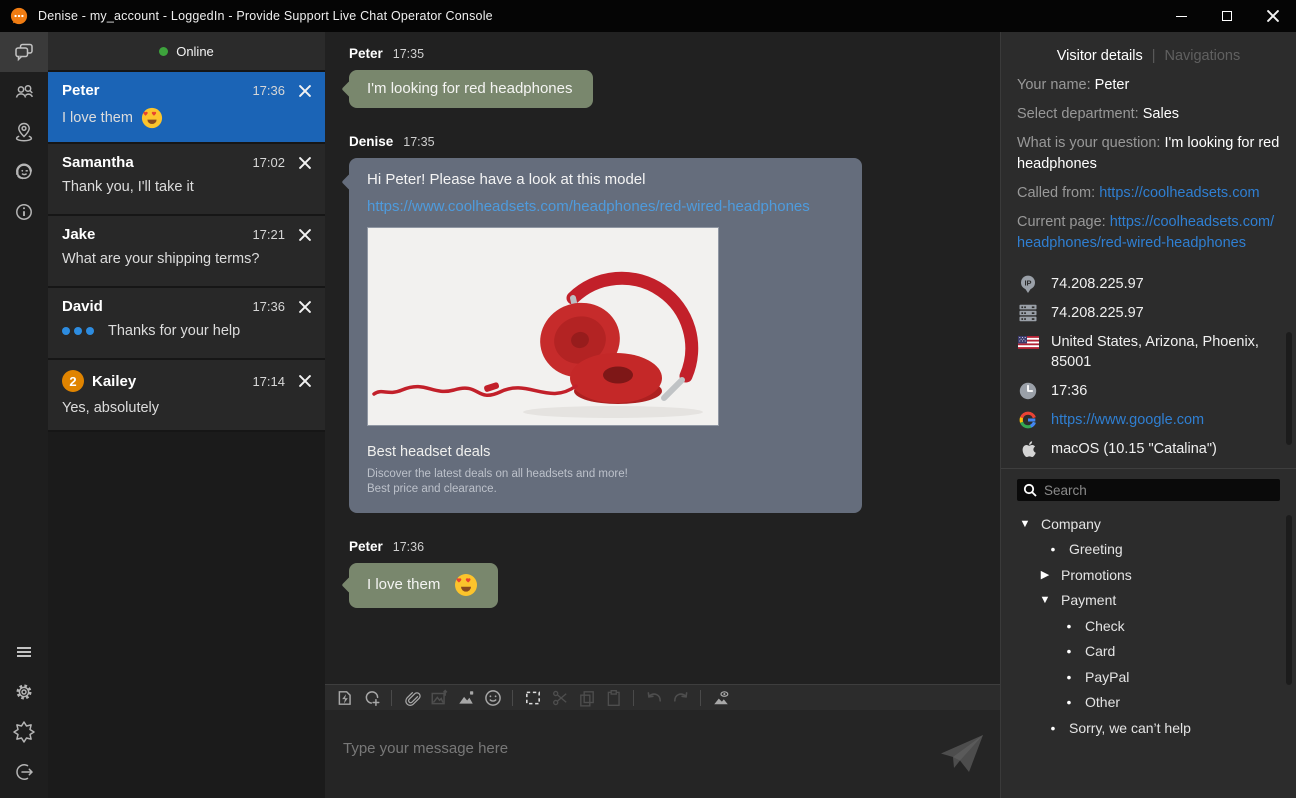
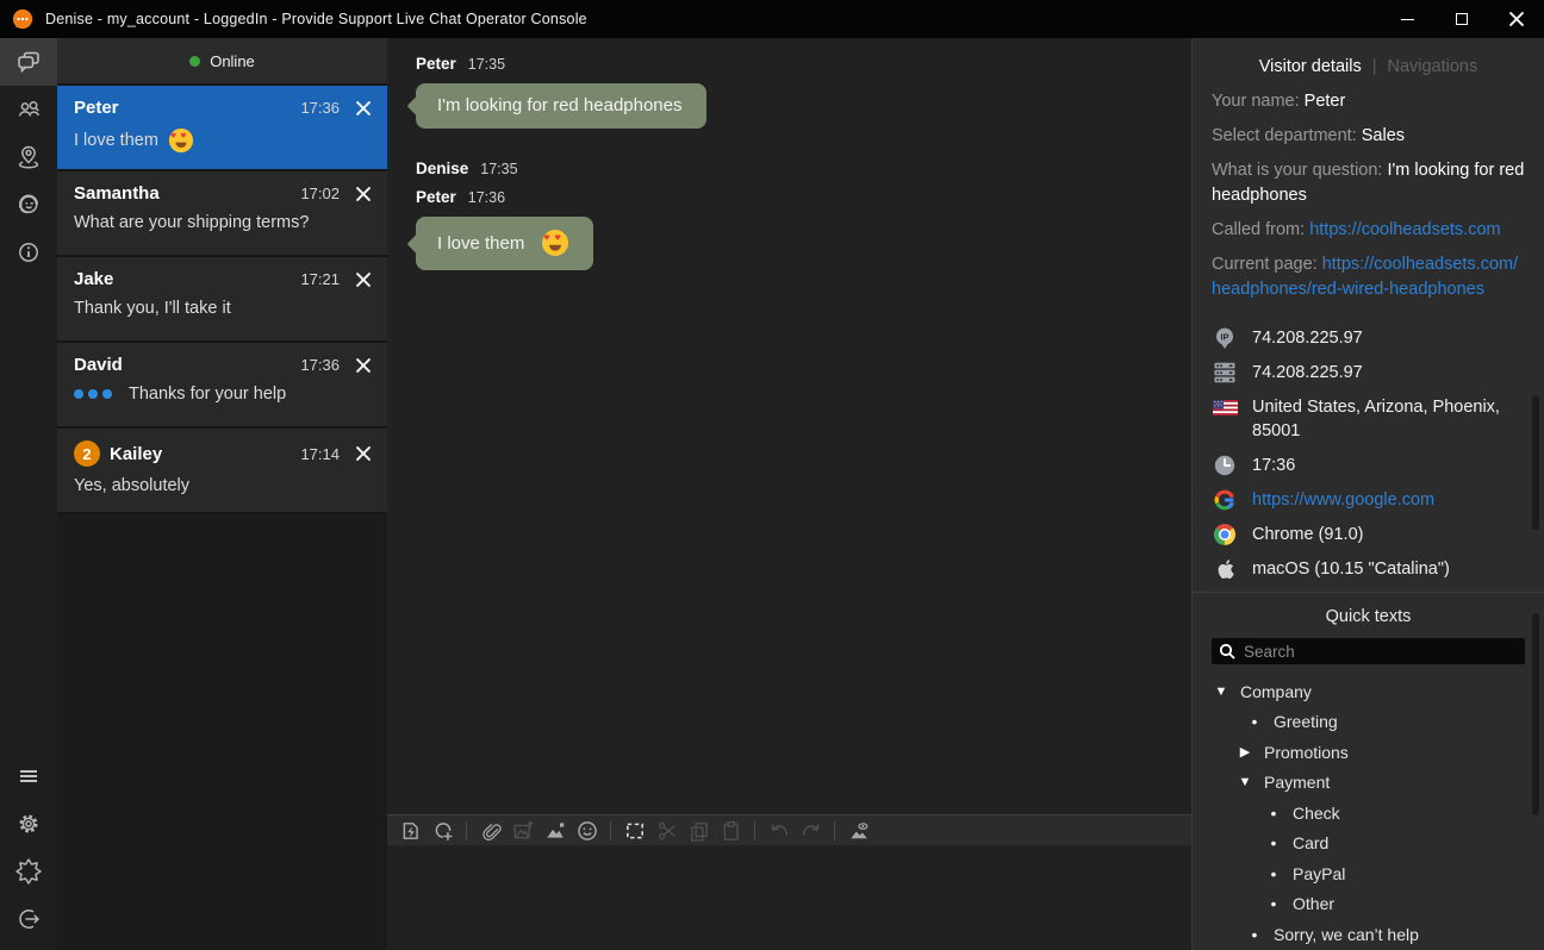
  Denise - my_account - LoggedIn - Provide Support Live Chat Operator Console
  Online
  Peter
  17:36
  I love them
  Samantha
  17:02
- Thank you, I'll take it
+ What are your shipping terms?
  Jake
  17:21
- What are your shipping terms?
+ Thank you, I'll take it
  David
  17:36
  Thanks for your help
  2
  Kailey
  17:14
  Yes, absolutely
  Peter
  17:35
  I'm looking for red headphones
  Denise
  17:35
- Hi Peter! Please have a look at this model
- https://www.coolheadsets.com/headphones/red-wired-headphones
- Best headset deals
- Discover the latest deals on all headsets and more!
- Best price and clearance.
  Peter
  17:36
  I love them
- Type your message here
  Visitor details
  |
  Navigations
  Your name: Peter
  Select department: Sales
  What is your question: I'm looking for red headphones
  Called from: https://coolheadsets.com
  Current page: https://coolheadsets.com/headphones/red-wired-headphones
  IP
  74.208.225.97
  74.208.225.97
  United States, Arizona, Phoenix, 85001
  17:36
  https://www.google.com
+ Chrome (91.0)
  macOS (10.15 "Catalina")
+ Quick texts
  Search
  ▼
  Company
  ●
  Greeting
  ▶
  Promotions
  ▼
  Payment
  ●
  Check
  ●
  Card
  ●
  PayPal
  ●
  Other
  ●
  Sorry, we can’t help
